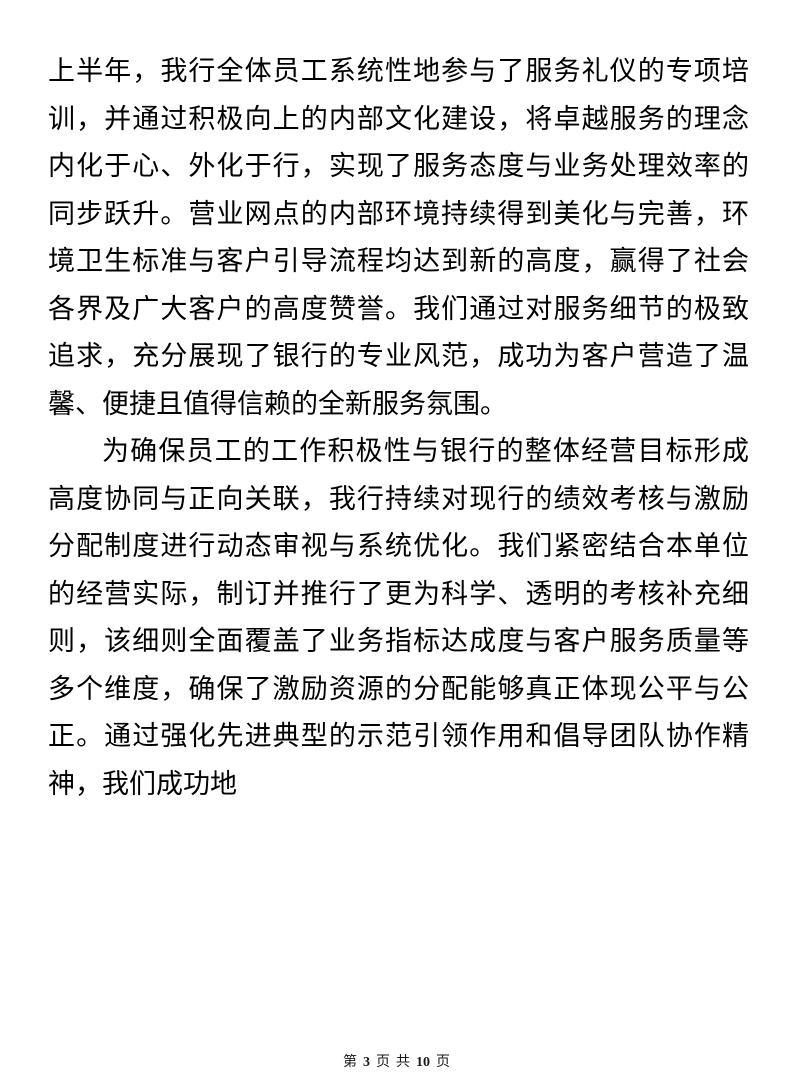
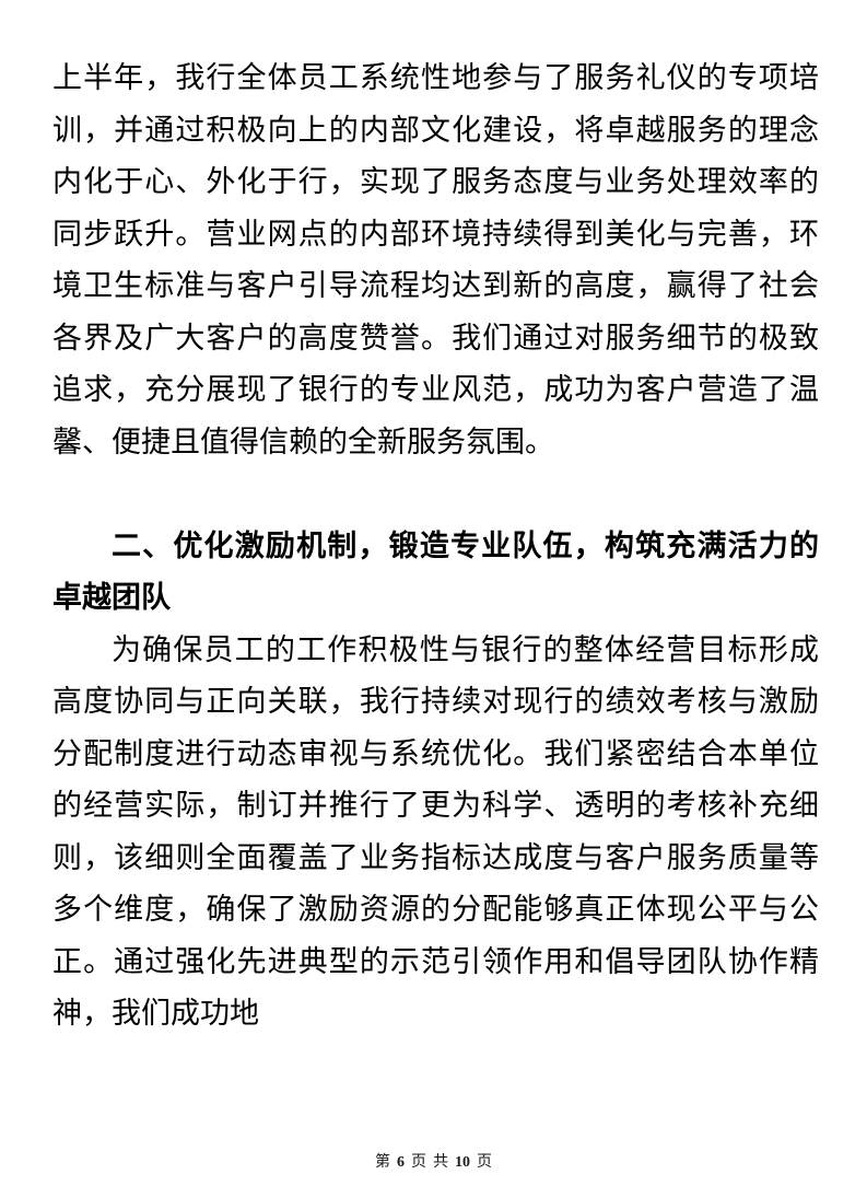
  上半年，我行全体员工系统性地参与了服务礼仪的专项培训，并通过积极向上的内部文化建设，将卓越服务的理念内化于心、外化于行，实现了服务态度与业务处理效率的同步跃升。营业网点的内部环境持续得到美化与完善，环境卫生标准与客户引导流程均达到新的高度，赢得了社会各界及广大客户的高度赞誉。我们通过对服务细节的极致追求，充分展现了银行的专业风范，成功为客户营造了温馨、便捷且值得信赖的全新服务氛围。
+ 二、优化激励机制，锻造专业队伍，构筑充满活力的卓越团队
  为确保员工的工作积极性与银行的整体经营目标形成高度协同与正向关联，我行持续对现行的绩效考核与激励分配制度进行动态审视与系统优化。我们紧密结合本单位的经营实际，制订并推行了更为科学、透明的考核补充细则，该细则全面覆盖了业务指标达成度与客户服务质量等多个维度，确保了激励资源的分配能够真正体现公平与公正。通过强化先进典型的示范引领作用和倡导团队协作精神，我们成功地
- 第 3 页 共 10 页
+ 第 6 页 共 10 页
